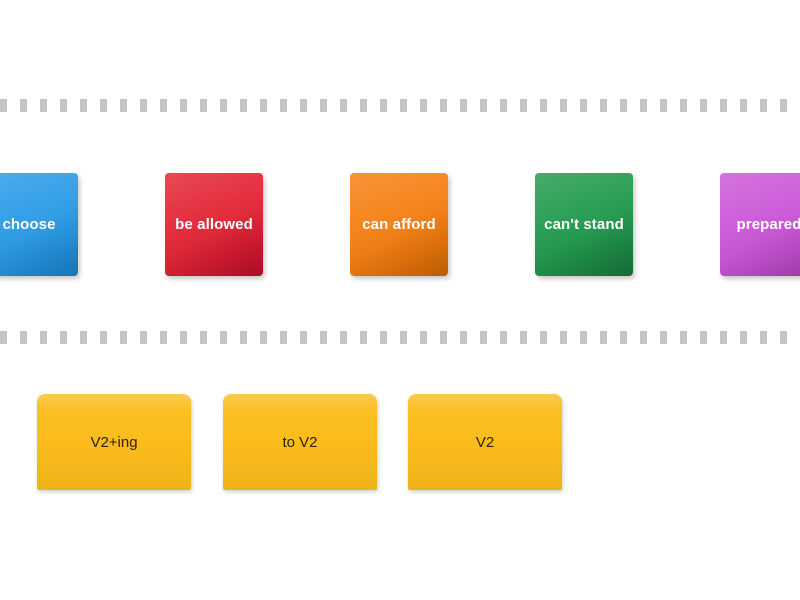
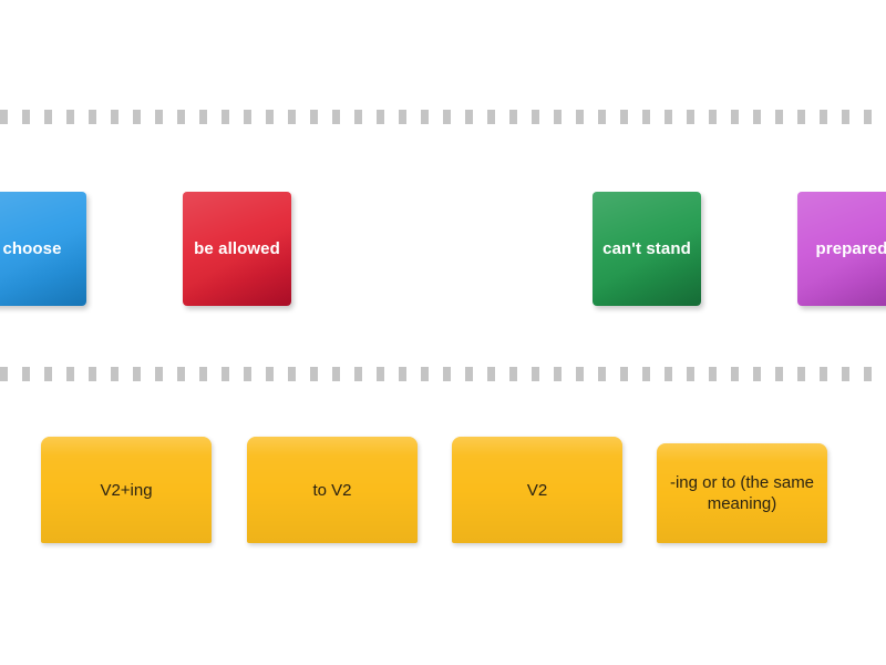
  choose
  be allowed
- can afford
  can't stand
  prepared
  V2+ing
  to V2
  V2
+ -ing or to (the same meaning)
